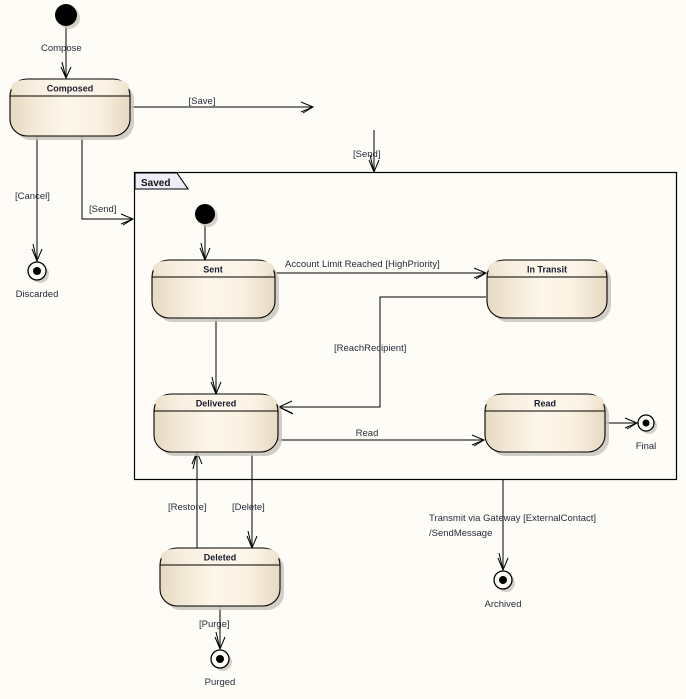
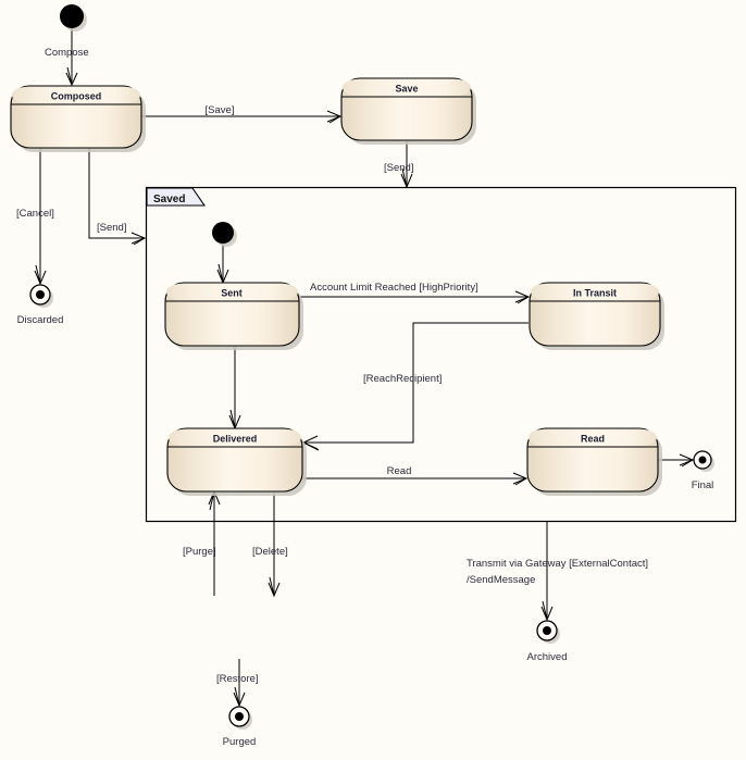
  Saved
  Compose
  [Save]
  [Send]
  [Cancel]
  [Send]
  Account Limit Reached [HighPriority]
  [ReachRecipient]
  Read
- [Restore]
+ [Purge]
  [Delete]
- [Purge]
+ [Restore]
  Transmit via Gateway [ExternalContact]
  /SendMessage
  Composed
+ Save
  Sent
  In Transit
  Delivered
  Read
- Deleted
  Discarded
  Final
  Archived
  Purged
